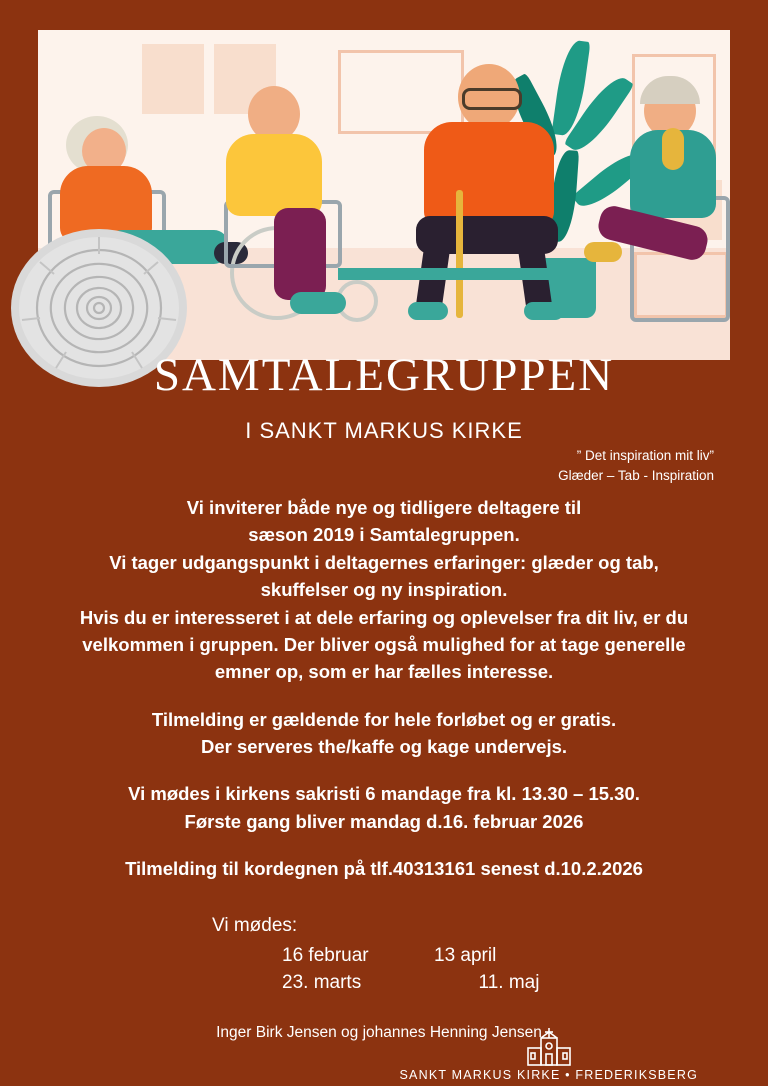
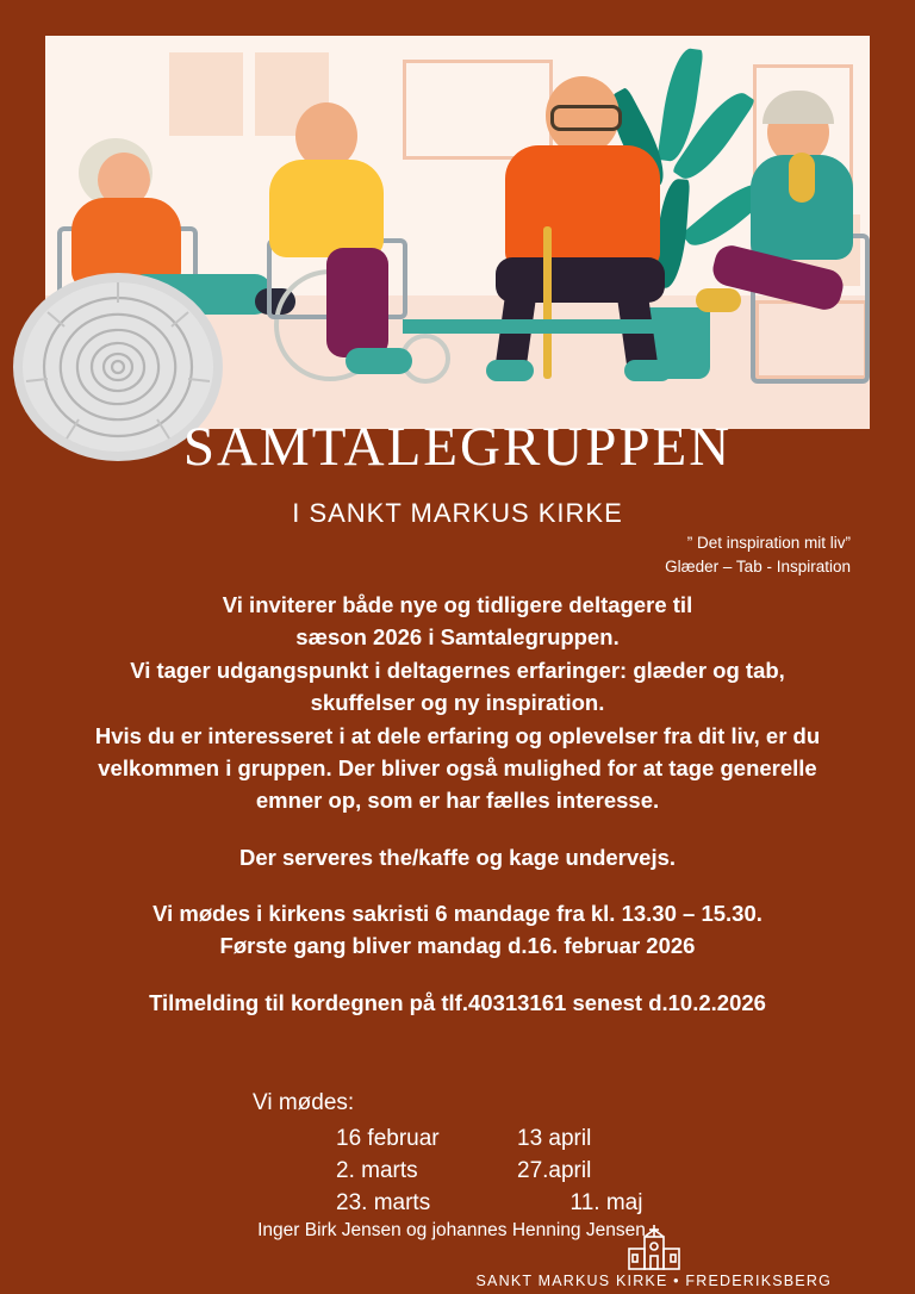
  SAMTALEGRUPPEN
  I SANKT MARKUS KIRKE
  ” Det inspiration mit liv”
  Glæder – Tab - Inspiration
  Vi inviterer både nye og tidligere deltagere til
- sæson 2019 i Samtalegruppen.
+ sæson 2026 i Samtalegruppen.
  Vi tager udgangspunkt i deltagernes erfaringer: glæder og tab,
  skuffelser og ny inspiration.
  Hvis du er interesseret i at dele erfaring og oplevelser fra dit liv, er du
  velkommen i gruppen. Der bliver også mulighed for at tage generelle
  emner op, som er har fælles interesse.
- Tilmelding er gældende for hele forløbet og er gratis.
  Der serveres the/kaffe og kage undervejs.
  Vi mødes i kirkens sakristi 6 mandage fra kl. 13.30 – 15.30.
  Første gang bliver mandag d.16. februar 2026
  Tilmelding til kordegnen på tlf.40313161 senest d.10.2.2026
  Vi mødes:
  16 februar
  13 april
+ 2. marts
+ 27.april
  23. marts
  11. maj
  Inger Birk Jensen og johannes Henning Jensen
  SANKT MARKUS KIRKE • FREDERIKSBERG
